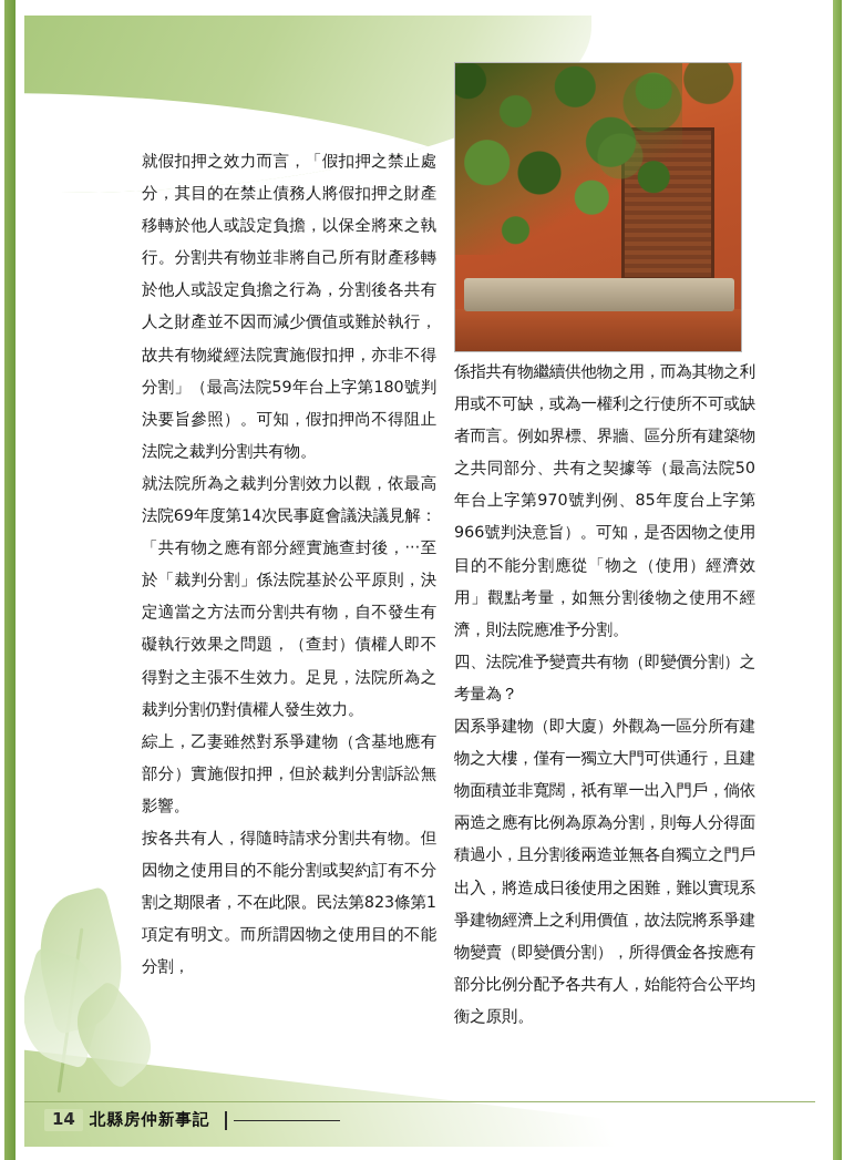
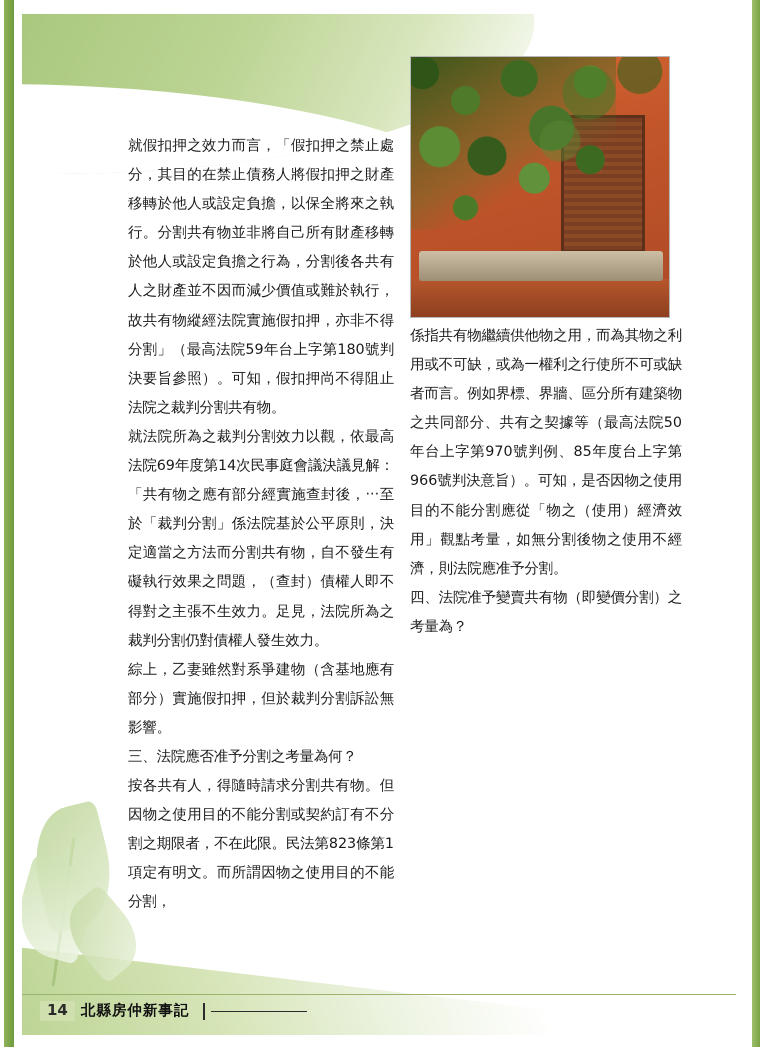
  就假扣押之效力而言，「假扣押之禁止處分，其目的在禁止債務人將假扣押之財產移轉於他人或設定負擔，以保全將來之執行。分割共有物並非將自己所有財產移轉於他人或設定負擔之行為，分割後各共有人之財產並不因而減少價值或難於執行，故共有物縱經法院實施假扣押，亦非不得分割」（最高法院59年台上字第180號判決要旨參照）。可知，假扣押尚不得阻止法院之裁判分割共有物。
  就法院所為之裁判分割效力以觀，依最高法院69年度第14次民事庭會議決議見解：「共有物之應有部分經實施查封後，‧‧‧至於「裁判分割」係法院基於公平原則，決定適當之方法而分割共有物，自不發生有礙執行效果之問題，（查封）債權人即不得對之主張不生效力。足見，法院所為之裁判分割仍對債權人發生效力。
  綜上，乙妻雖然對系爭建物（含基地應有部分）實施假扣押，但於裁判分割訴訟無影響。
+ 三、法院應否准予分割之考量為何？
  按各共有人，得隨時請求分割共有物。但因物之使用目的不能分割或契約訂有不分割之期限者，不在此限。民法第823條第1項定有明文。而所謂因物之使用目的不能分割，
  係指共有物繼續供他物之用，而為其物之利用或不可缺，或為一權利之行使所不可或缺者而言。例如界標、界牆、區分所有建築物之共同部分、共有之契據等（最高法院50年台上字第970號判例、85年度台上字第966號判決意旨）。可知，是否因物之使用目的不能分割應從「物之（使用）經濟效用」觀點考量，如無分割後物之使用不經濟，則法院應准予分割。
  四、法院准予變賣共有物（即變價分割）之考量為？
- 因系爭建物（即大廈）外觀為一區分所有建物之大樓，僅有一獨立大門可供通行，且建物面積並非寬闊，祇有單一出入門戶，倘依兩造之應有比例為原為分割，則每人分得面積過小，且分割後兩造並無各自獨立之門戶出入，將造成日後使用之困難，難以實現系爭建物經濟上之利用價值，故法院將系爭建物變賣（即變價分割），所得價金各按應有部分比例分配予各共有人，始能符合公平均衡之原則。
  14
  北縣房仲新事記
